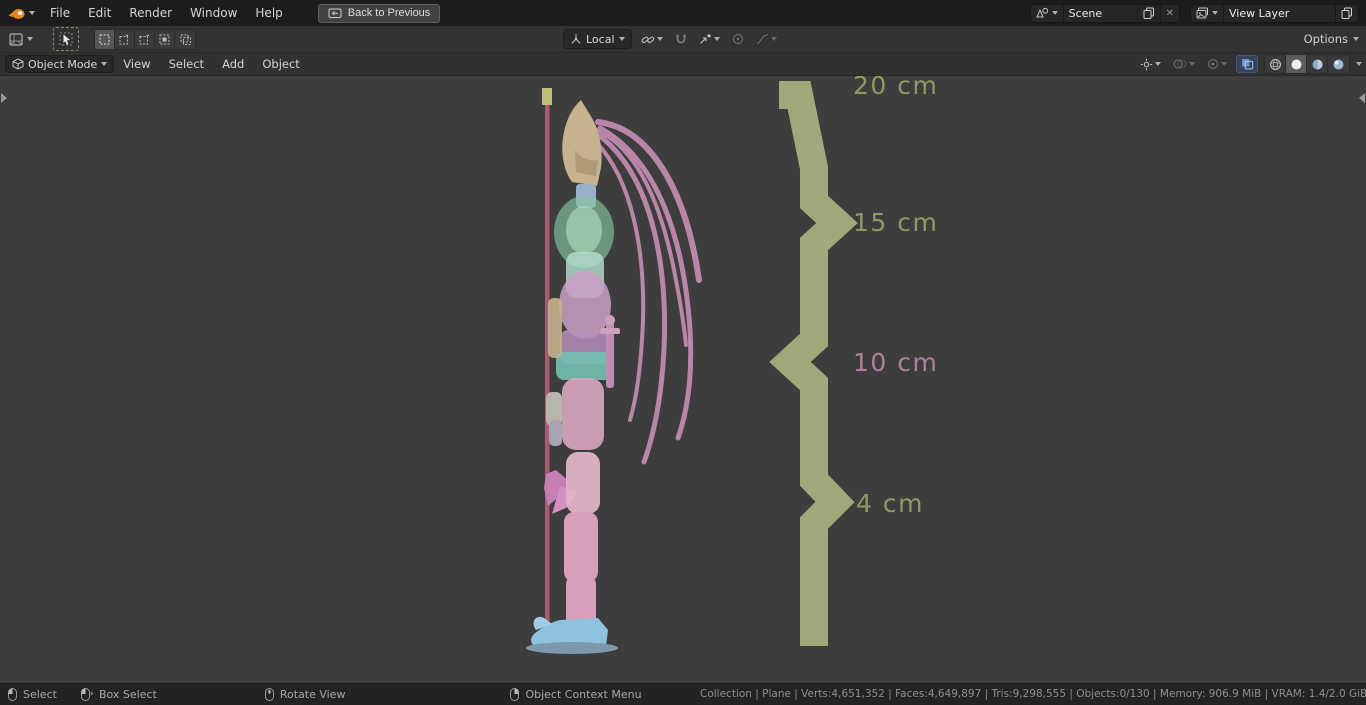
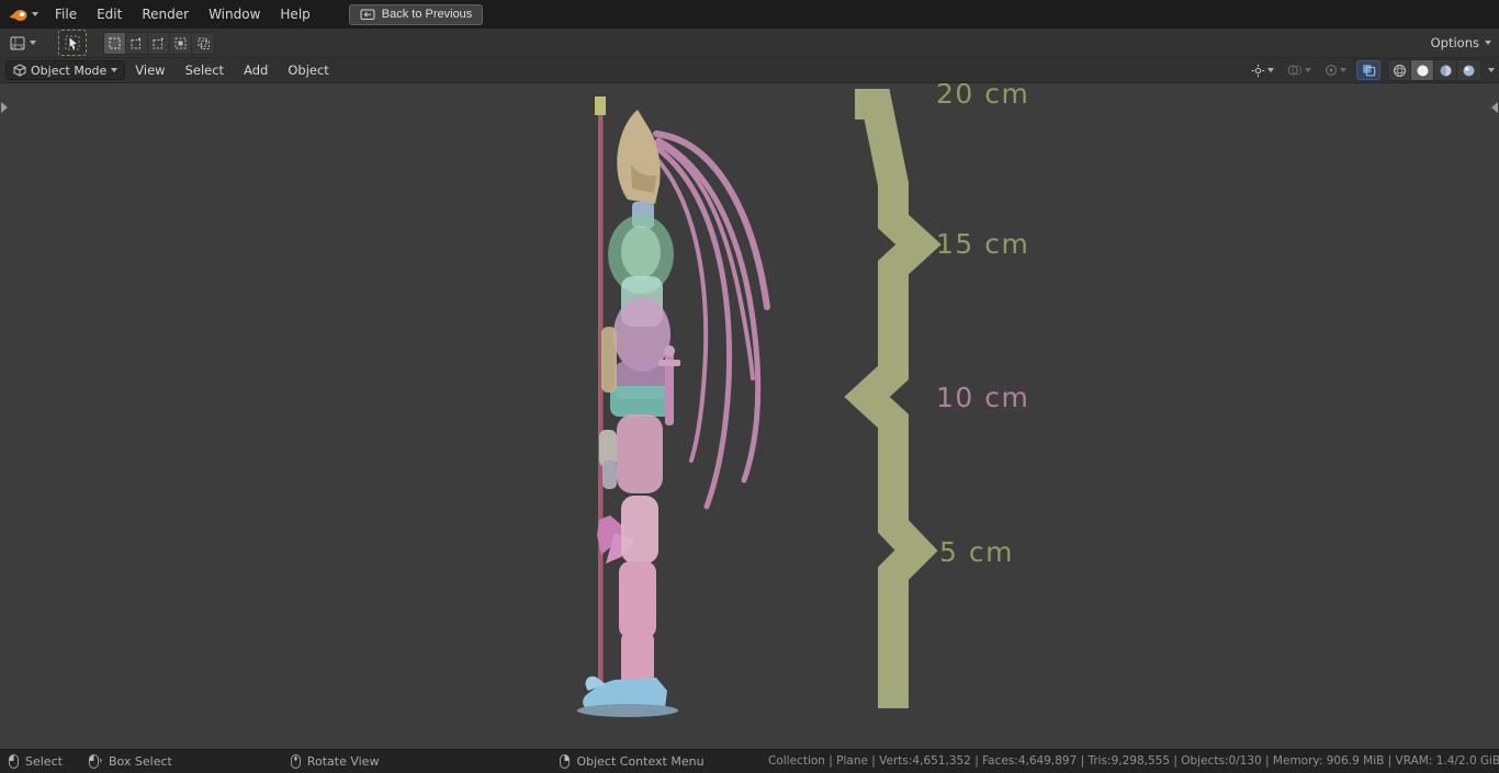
  File
  Edit
  Render
  Window
  Help
  Back to Previous
- Scene
- ✕
- View Layer
- Local
  Options
  Object Mode
  View
  Select
  Add
  Object
  20 cm
  15 cm
  10 cm
- 4 cm
+ 5 cm
  Select
  Box Select
  Rotate View
  Object Context Menu
  Collection | Plane | Verts:4,651,352 | Faces:4,649,897 | Tris:9,298,555 | Objects:0/130 | Memory: 906.9 MiB | VRAM: 1.4/2.0 GiB
